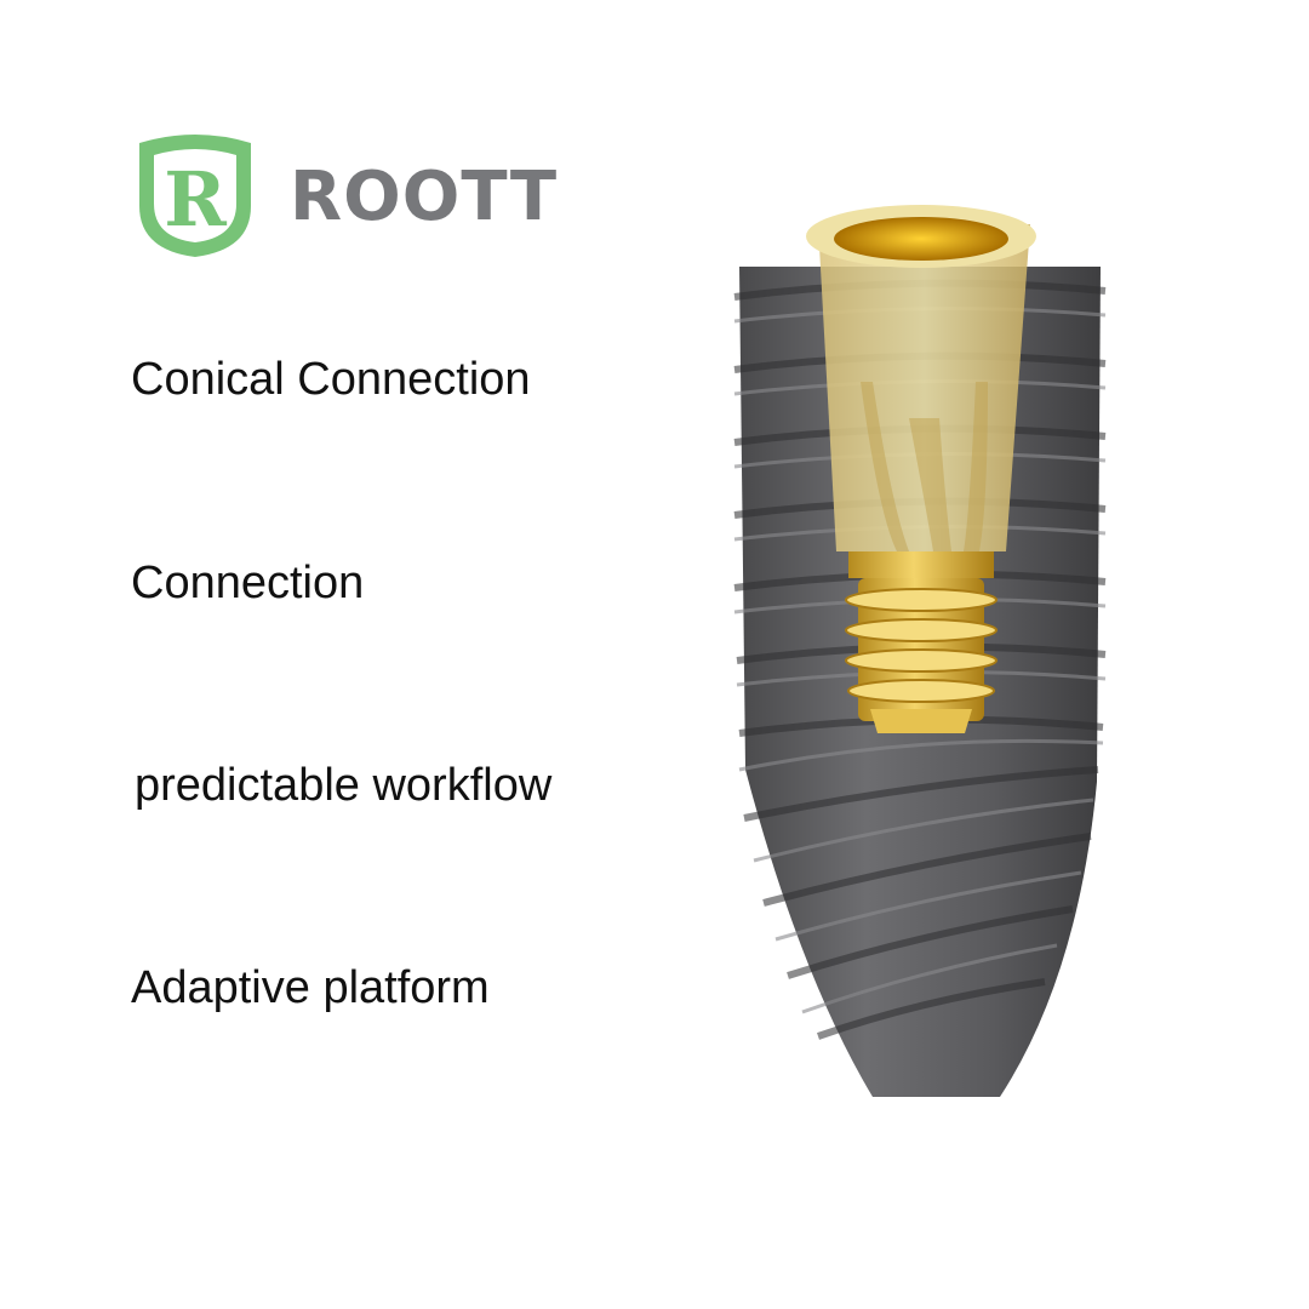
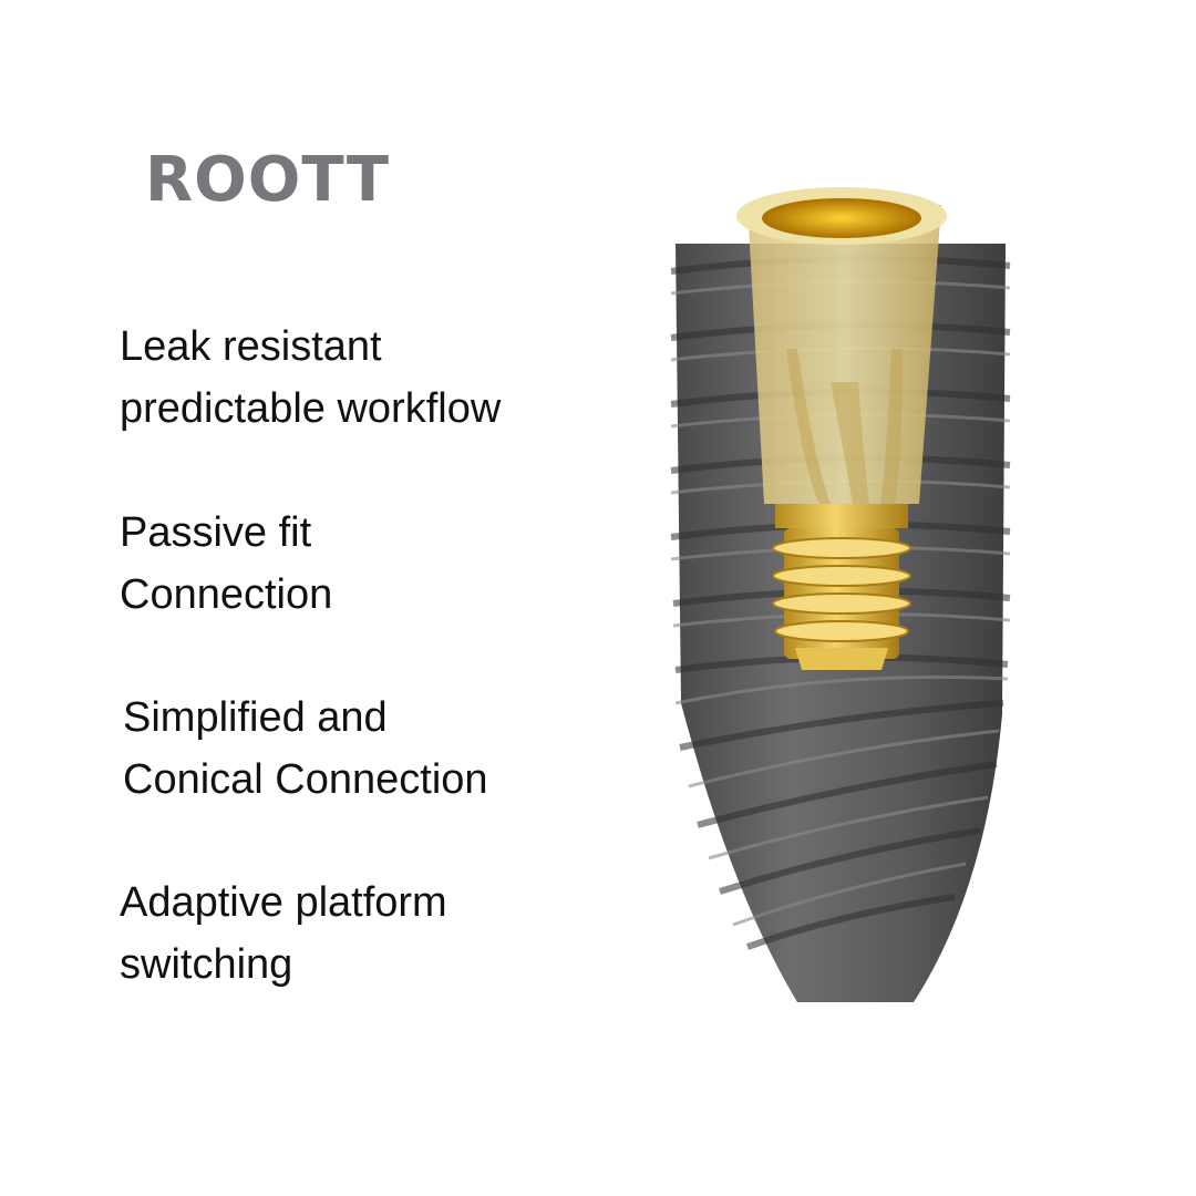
- R
  ROOTT
+ Leak resistant
- Conical Connection
+ predictable workflow
+ Passive fit
  Connection
+ Simplified and
- predictable workflow
+ Conical Connection
  Adaptive platform
+ switching
